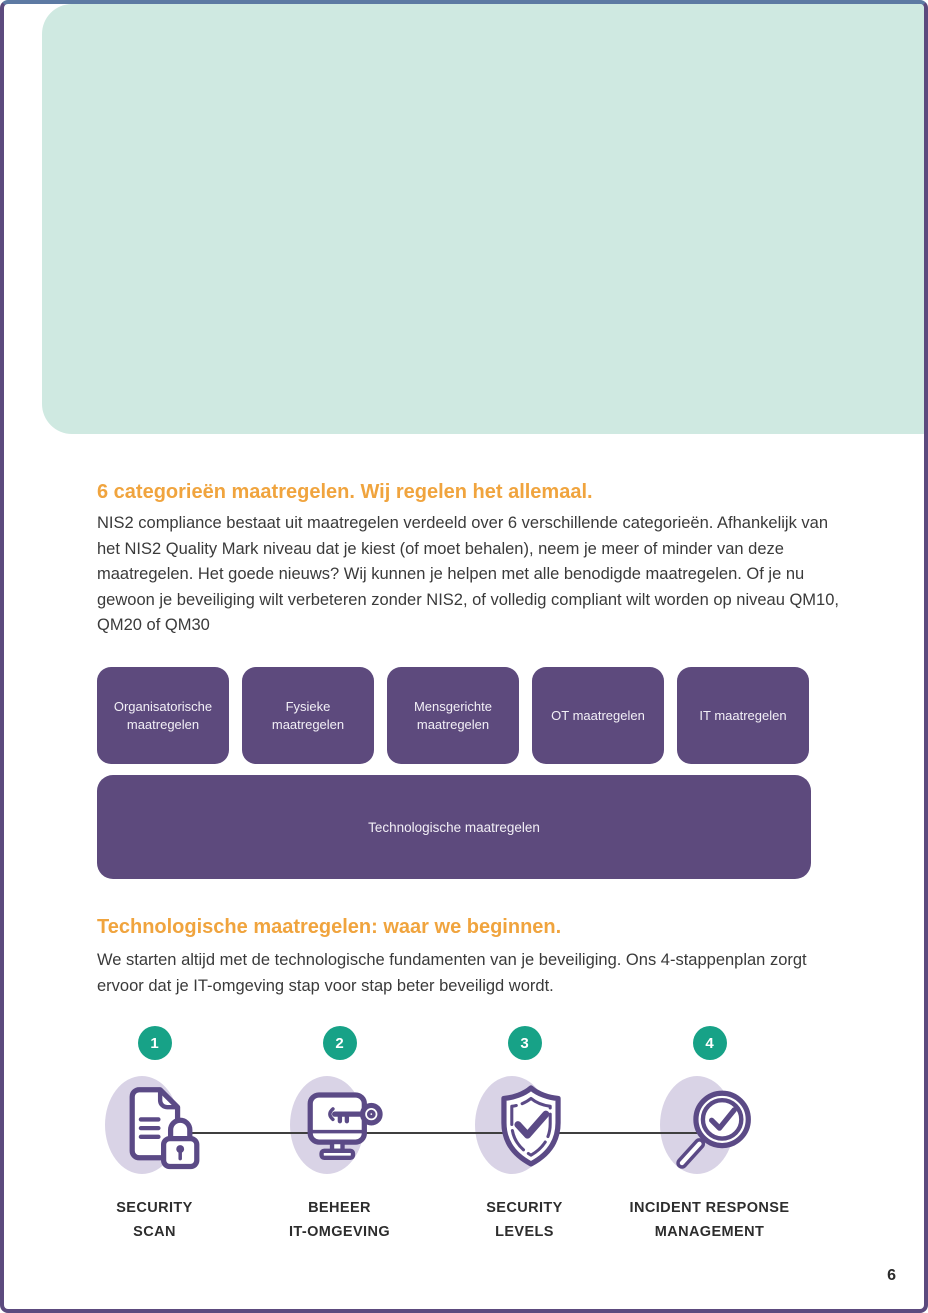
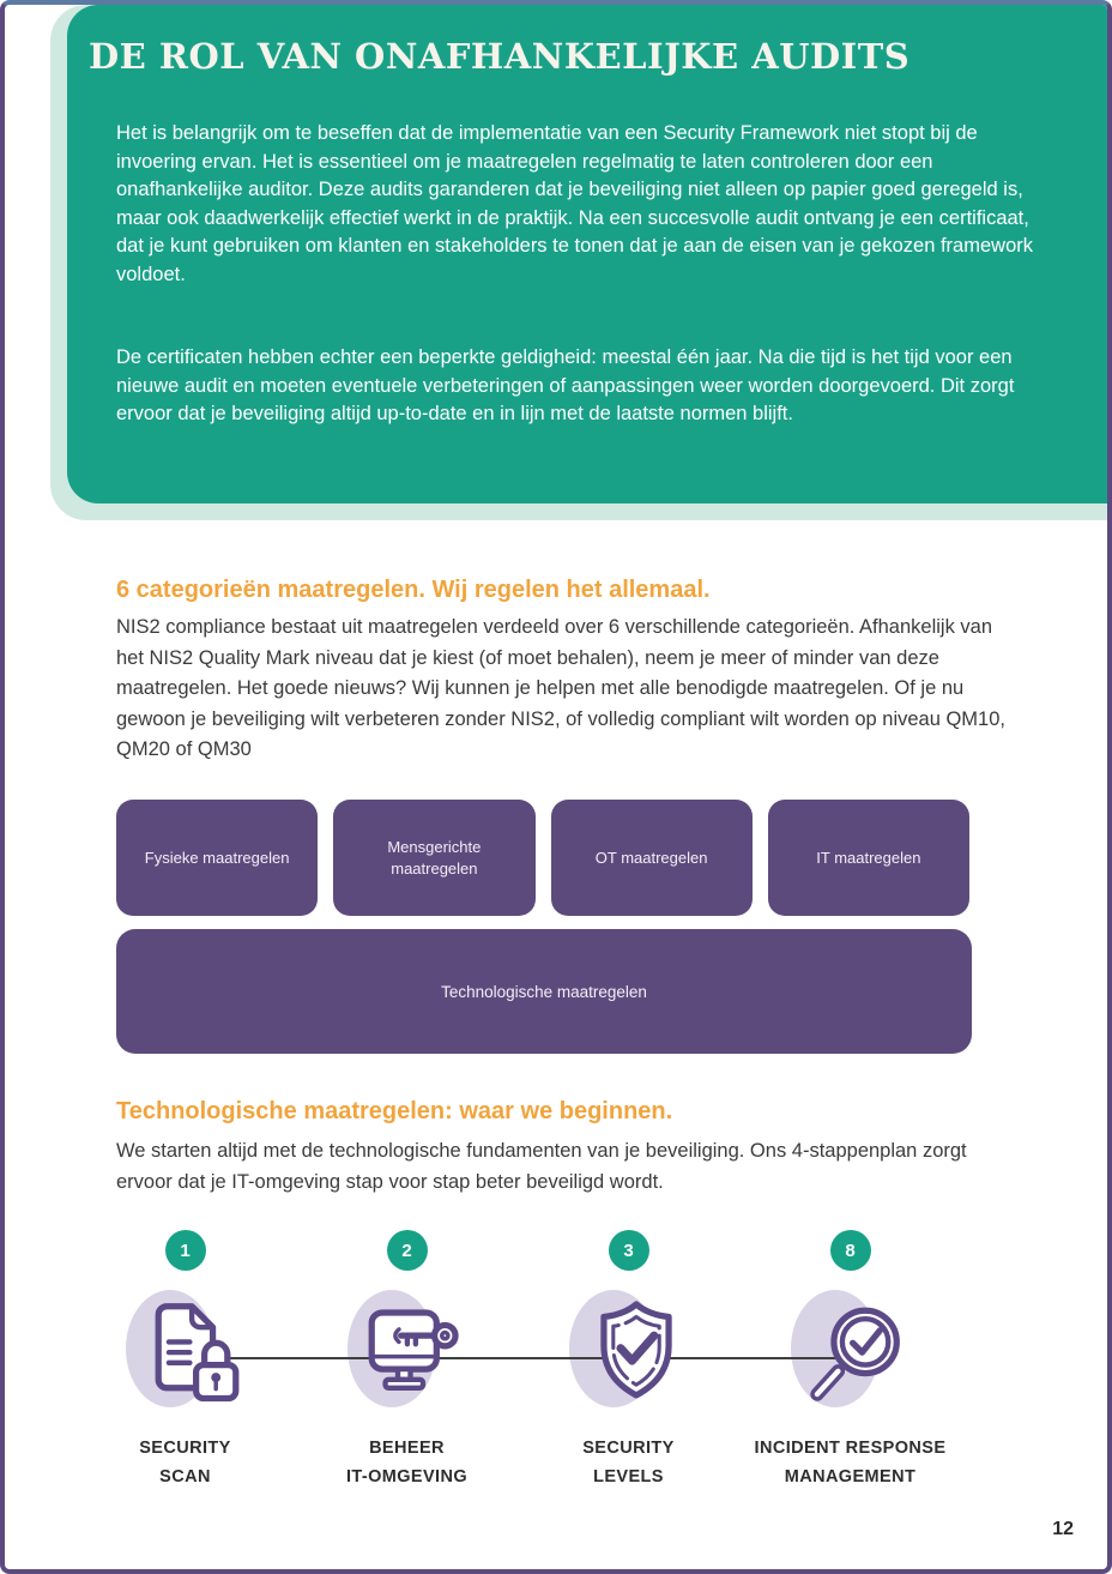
+ DE ROL VAN ONAFHANKELIJKE AUDITS
+ Het is belangrijk om te beseffen dat de implementatie van een Security Framework niet stopt bij de invoering ervan. Het is essentieel om je maatregelen regelmatig te laten controleren door een onafhankelijke auditor. Deze audits garanderen dat je beveiliging niet alleen op papier goed geregeld is, maar ook daadwerkelijk effectief werkt in de praktijk. Na een succesvolle audit ontvang je een certificaat, dat je kunt gebruiken om klanten en stakeholders te tonen dat je aan de eisen van je gekozen framework voldoet.
+ De certificaten hebben echter een beperkte geldigheid: meestal één jaar. Na die tijd is het tijd voor een nieuwe audit en moeten eventuele verbeteringen of aanpassingen weer worden doorgevoerd. Dit zorgt ervoor dat je beveiliging altijd up-to-date en in lijn met de laatste normen blijft.
  6 categorieën maatregelen. Wij regelen het allemaal.
  NIS2 compliance bestaat uit maatregelen verdeeld over 6 verschillende categorieën. Afhankelijk van het NIS2 Quality Mark niveau dat je kiest (of moet behalen), neem je meer of minder van deze maatregelen. Het goede nieuws? Wij kunnen je helpen met alle benodigde maatregelen. Of je nu gewoon je beveiliging wilt verbeteren zonder NIS2, of volledig compliant wilt worden op niveau QM10, QM20 of QM30
- Organisatorische maatregelen
  Fysieke maatregelen
  Mensgerichte maatregelen
  OT maatregelen
  IT maatregelen
  Technologische maatregelen
  Technologische maatregelen: waar we beginnen.
  We starten altijd met de technologische fundamenten van je beveiliging. Ons 4-stappenplan zorgt ervoor dat je IT-omgeving stap voor stap beter beveiligd wordt.
  1
  SECURITY
  SCAN
  2
  BEHEER
  IT-OMGEVING
  3
  SECURITY
  LEVELS
- 4
+ 8
  INCIDENT RESPONSE
  MANAGEMENT
- 6
+ 12
